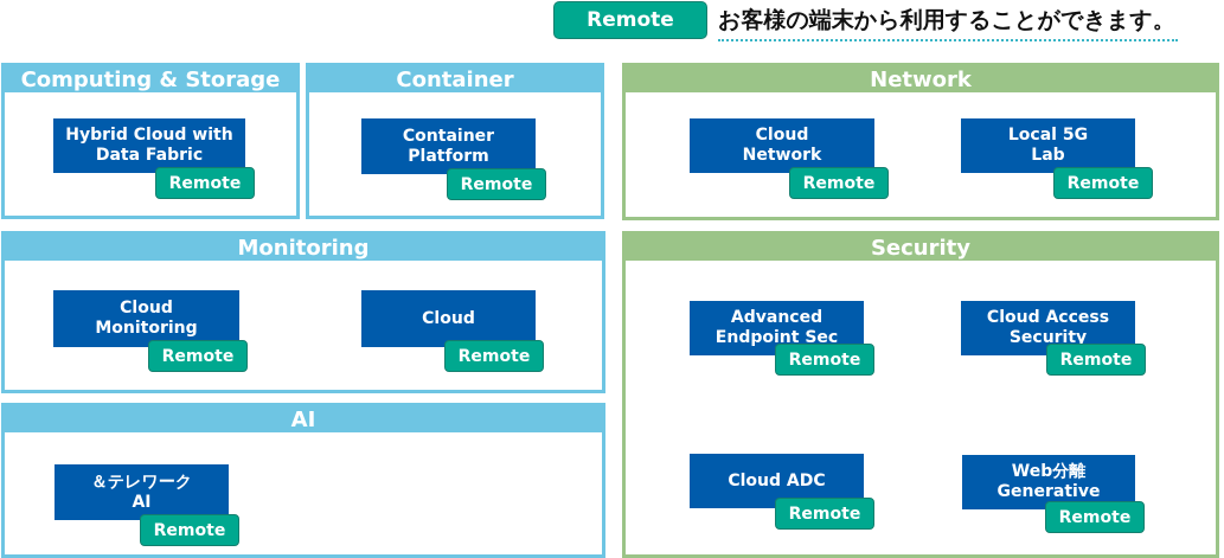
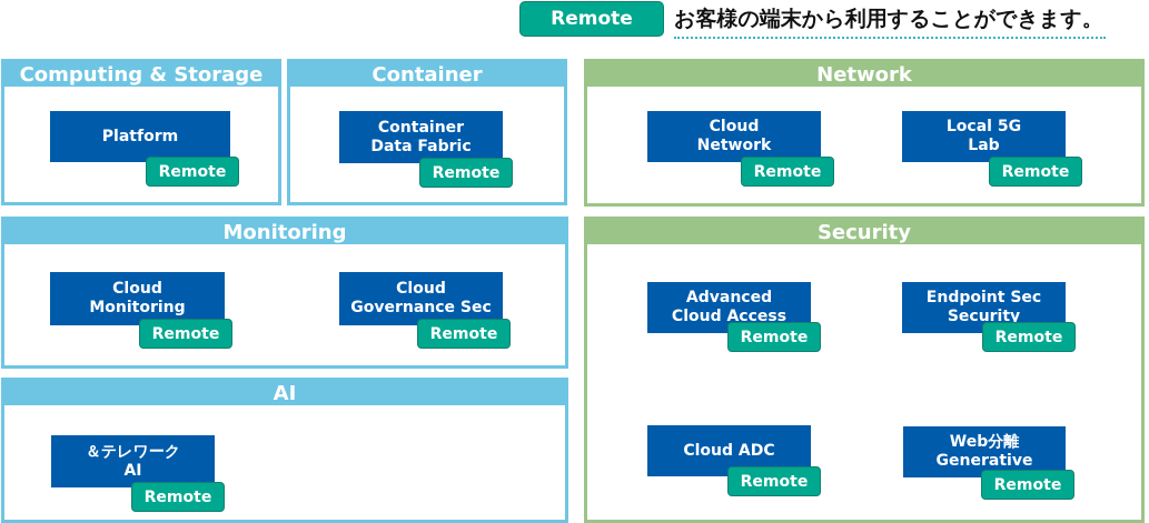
  Remote
  お客様の端末から利用することができます。
  Computing & Storage
- Hybrid Cloud with
- Data Fabric
+ Platform
  Remote
  Container
  Container
- Platform
+ Data Fabric
  Remote
  Network
  Cloud
  Network
  Remote
  Local 5G
  Lab
  Remote
  Monitoring
  Cloud
  Monitoring
  Remote
  Cloud
+ Governance Sec
  Remote
  AI
  ＆テレワーク
  AI
  Remote
  Security
  Advanced
- Endpoint Sec
+ Cloud Access
  Remote
- Cloud Access
+ Endpoint Sec
  Security
  Remote
  Cloud ADC
  Remote
  Web分離
  Generative
  Remote
